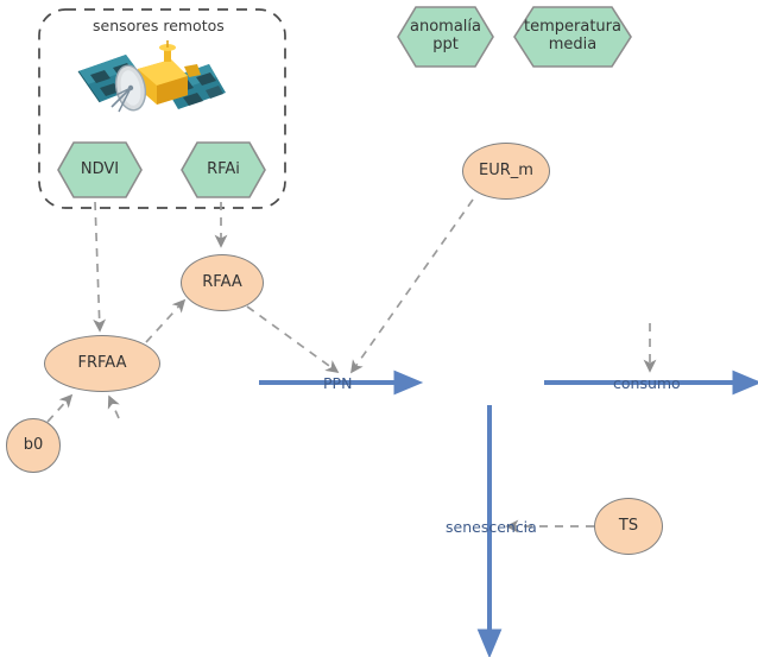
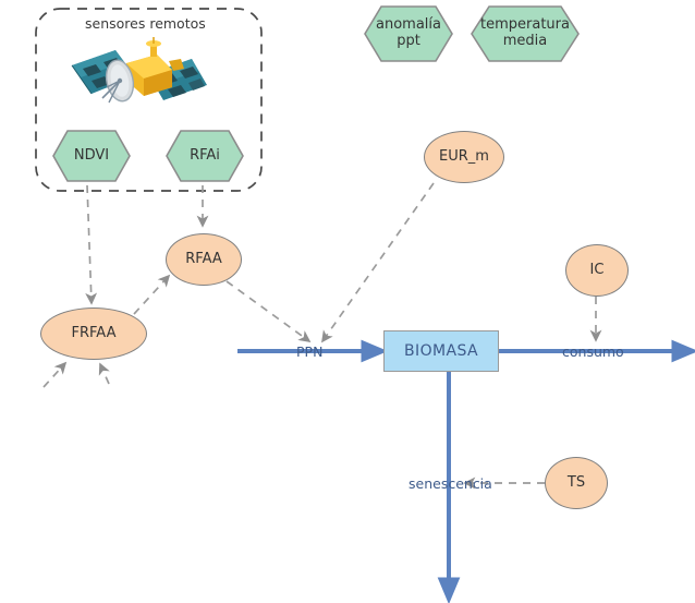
  sensores remotos
  NDVI
  RFAi
  anomalía
  ppt
  temperatura
  media
  RFAA
  FRFAA
- b0
  EUR_m
+ IC
  TS
+ BIOMASA
  PPN
  consumo
  senescencia
